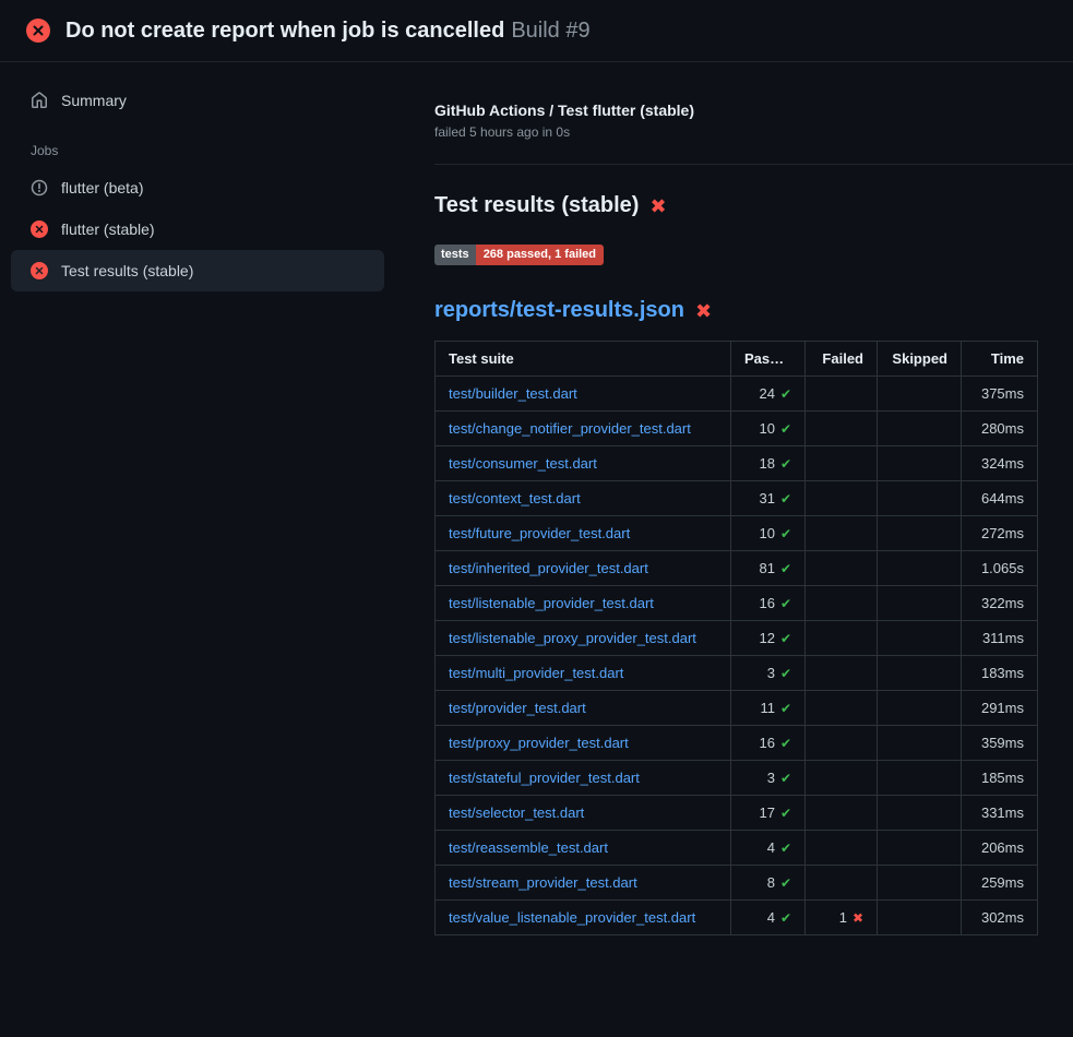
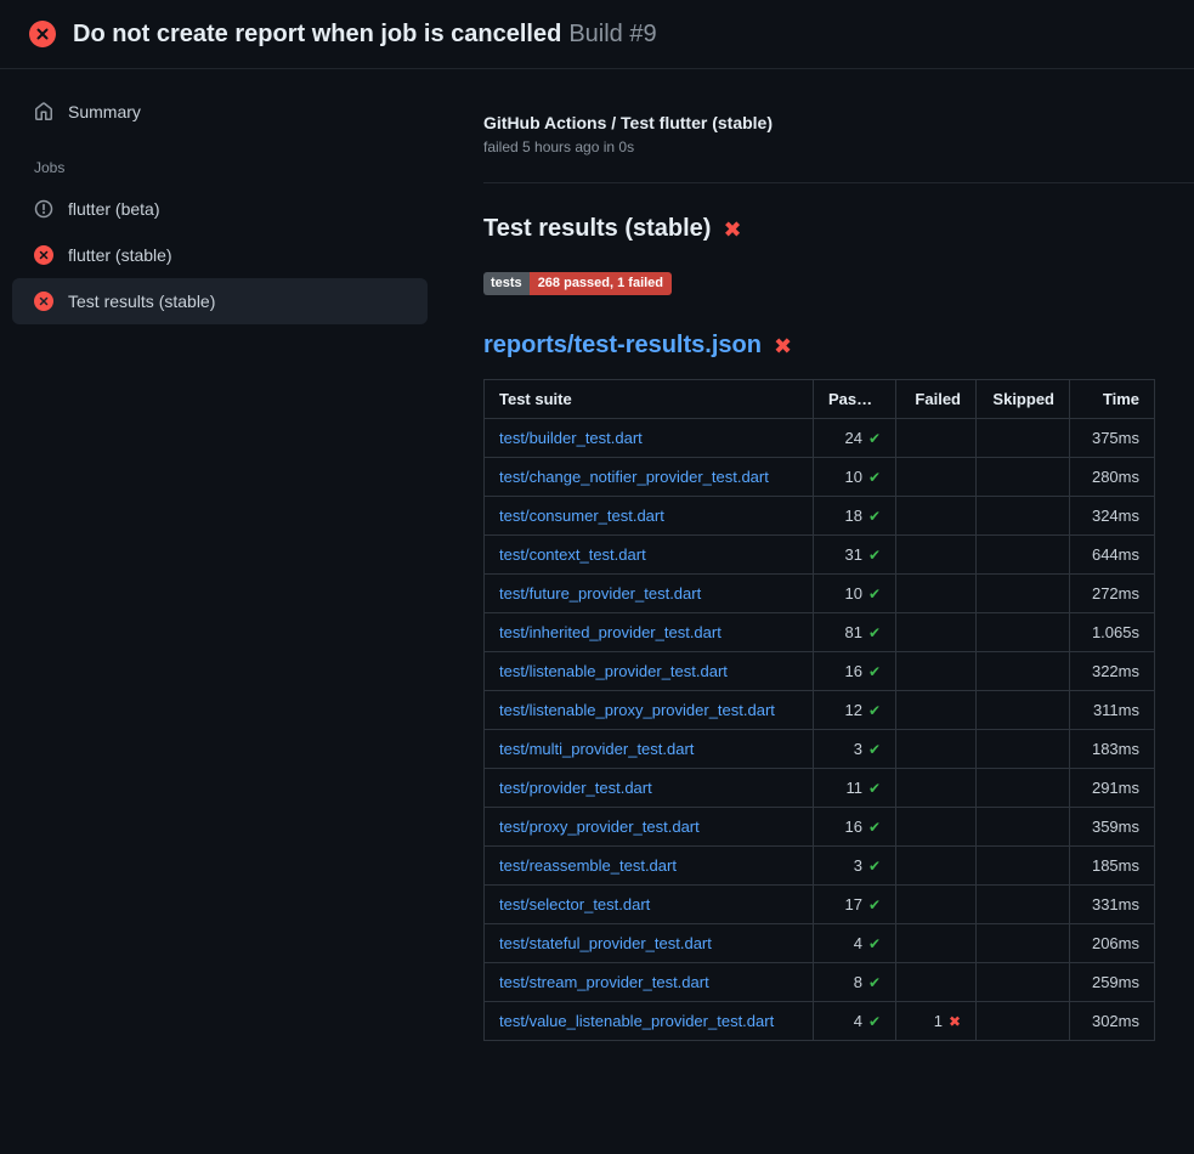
  Do not create report when job is cancelled Build #9
  Summary
  Jobs
  flutter (beta)
  flutter (stable)
  Test results (stable)
  GitHub Actions / Test flutter (stable)
  failed 5 hours ago in 0s
  Test results (stable)
  ✖
  tests
  268 passed, 1 failed
  reports/test-results.json
  ✖
  Test suite	Passed	Failed	Skipped	Time
  test/builder_test.dart	24 ✔			375ms
  test/change_notifier_provider_test.dart	10 ✔			280ms
  test/consumer_test.dart	18 ✔			324ms
  test/context_test.dart	31 ✔			644ms
  test/future_provider_test.dart	10 ✔			272ms
  test/inherited_provider_test.dart	81 ✔			1.065s
  test/listenable_provider_test.dart	16 ✔			322ms
  test/listenable_proxy_provider_test.dart	12 ✔			311ms
  test/multi_provider_test.dart	3 ✔			183ms
  test/provider_test.dart	11 ✔			291ms
  test/proxy_provider_test.dart	16 ✔			359ms
- test/stateful_provider_test.dart	3 ✔			185ms
+ test/reassemble_test.dart	3 ✔			185ms
  test/selector_test.dart	17 ✔			331ms
- test/reassemble_test.dart	4 ✔			206ms
+ test/stateful_provider_test.dart	4 ✔			206ms
  test/stream_provider_test.dart	8 ✔			259ms
  test/value_listenable_provider_test.dart	4 ✔	1 ✖		302ms
